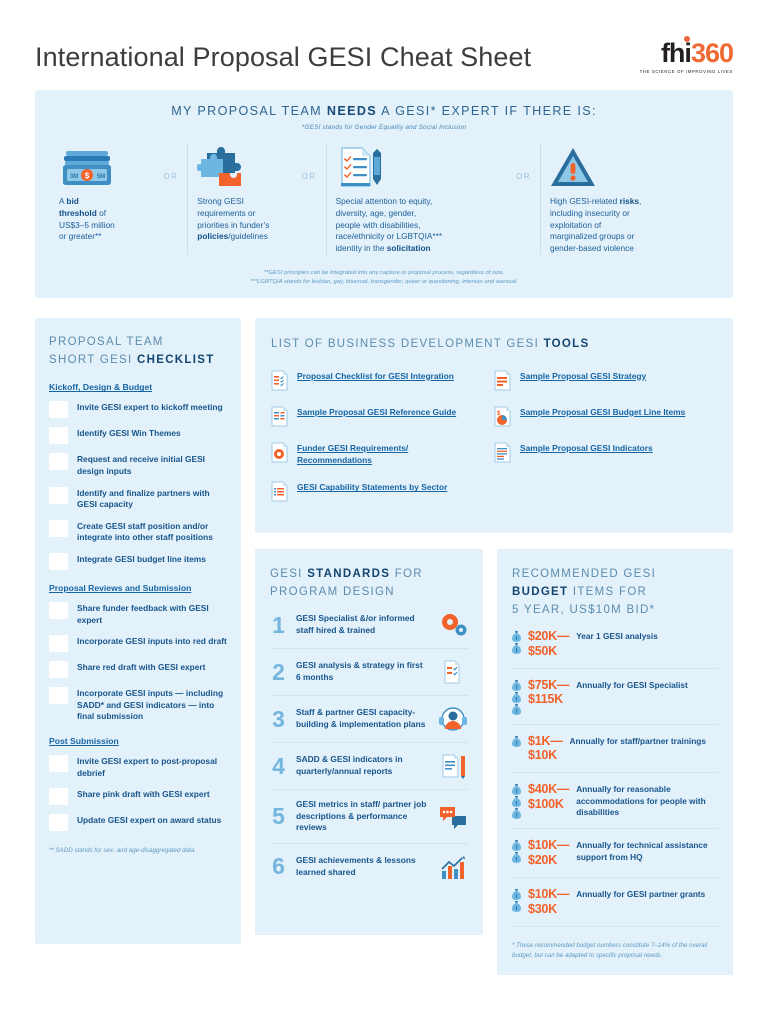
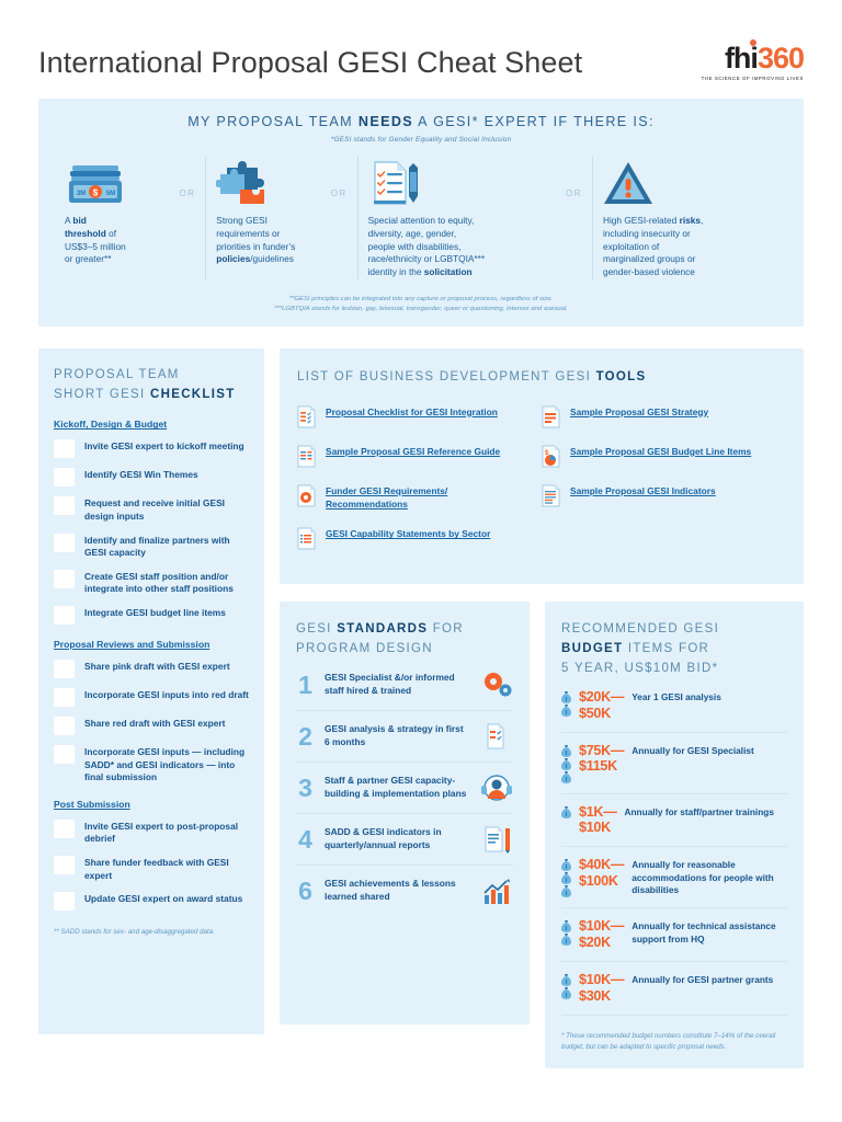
  International Proposal GESI Cheat Sheet
  fhi360
  MY PROPOSAL TEAM NEEDS A GESI* EXPERT IF THERE IS:
  $
  A bid
  threshold of
  US$3–5 million
  or greater**
  OR
  Strong GESI
  requirements or
  priorities in funder’s
  policies/guidelines
  OR
  Special attention to equity,
  diversity, age, gender,
  people with disabilities,
  race/ethnicity or LGBTQIA***
  identity in the solicitation
  OR
  High GESI-related risks,
  including insecurity or
  exploitation of
  marginalized groups or
  gender-based violence
  PROPOSAL TEAM
  SHORT GESI CHECKLIST
  Kickoff, Design & Budget
  Invite GESI expert to kickoff meeting
  Identify GESI Win Themes
  Request and receive initial GESI design inputs
  Identify and finalize partners with GESI capacity
  Create GESI staff position and/or integrate into other staff positions
  Integrate GESI budget line items
  Proposal Reviews and Submission
- Share funder feedback with GESI expert
+ Share pink draft with GESI expert
  Incorporate GESI inputs into red draft
  Share red draft with GESI expert
  Incorporate GESI inputs — including SADD* and GESI indicators — into final submission
  Post Submission
  Invite GESI expert to post-proposal debrief
- Share pink draft with GESI expert
+ Share funder feedback with GESI expert
  Update GESI expert on award status
  LIST OF BUSINESS DEVELOPMENT GESI TOOLS
  Proposal Checklist for GESI Integration
  Sample Proposal GESI Reference Guide
  Funder GESI Requirements/ Recommendations
  GESI Capability Statements by Sector
  Sample Proposal GESI Strategy
  Sample Proposal GESI Budget Line Items
  Sample Proposal GESI Indicators
  GESI STANDARDS FOR PROGRAM DESIGN
  1
  GESI Specialist &/or informed staff hired & trained
  2
  GESI analysis & strategy in first 6 months
  3
  Staff & partner GESI capacity-building & implementation plans
  4
  SADD & GESI indicators in quarterly/annual reports
- 5
- GESI metrics in staff/ partner job descriptions & performance reviews
  6
  GESI achievements & lessons learned shared
  RECOMMENDED GESI
  BUDGET ITEMS FOR
  5 YEAR, US$10M BID*
  $20K—
  $50K
  Year 1 GESI analysis
  $75K—
  $115K
  Annually for GESI Specialist
  $1K—
  $10K
  Annually for staff/partner trainings
  $40K—
  $100K
  Annually for reasonable accommodations for people with disabilities
  $10K—
  $20K
  Annually for technical assistance support from HQ
  $10K—
  $30K
  Annually for GESI partner grants
